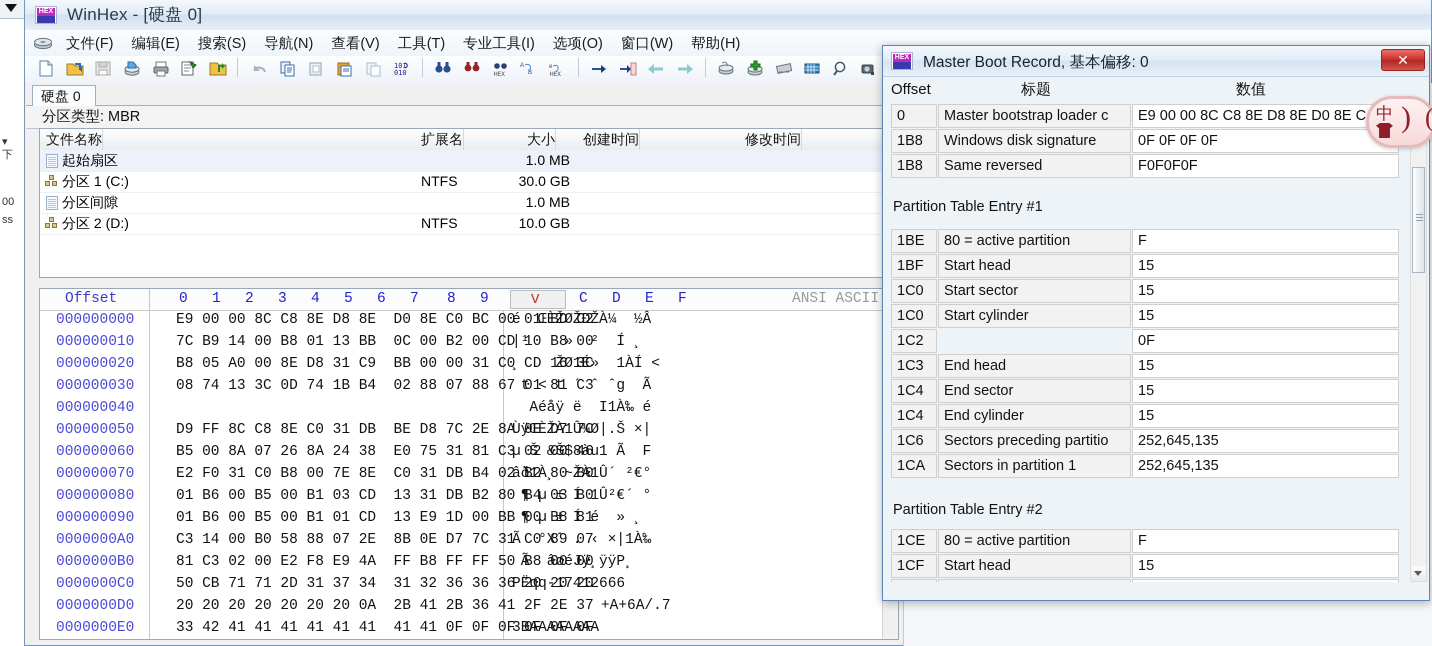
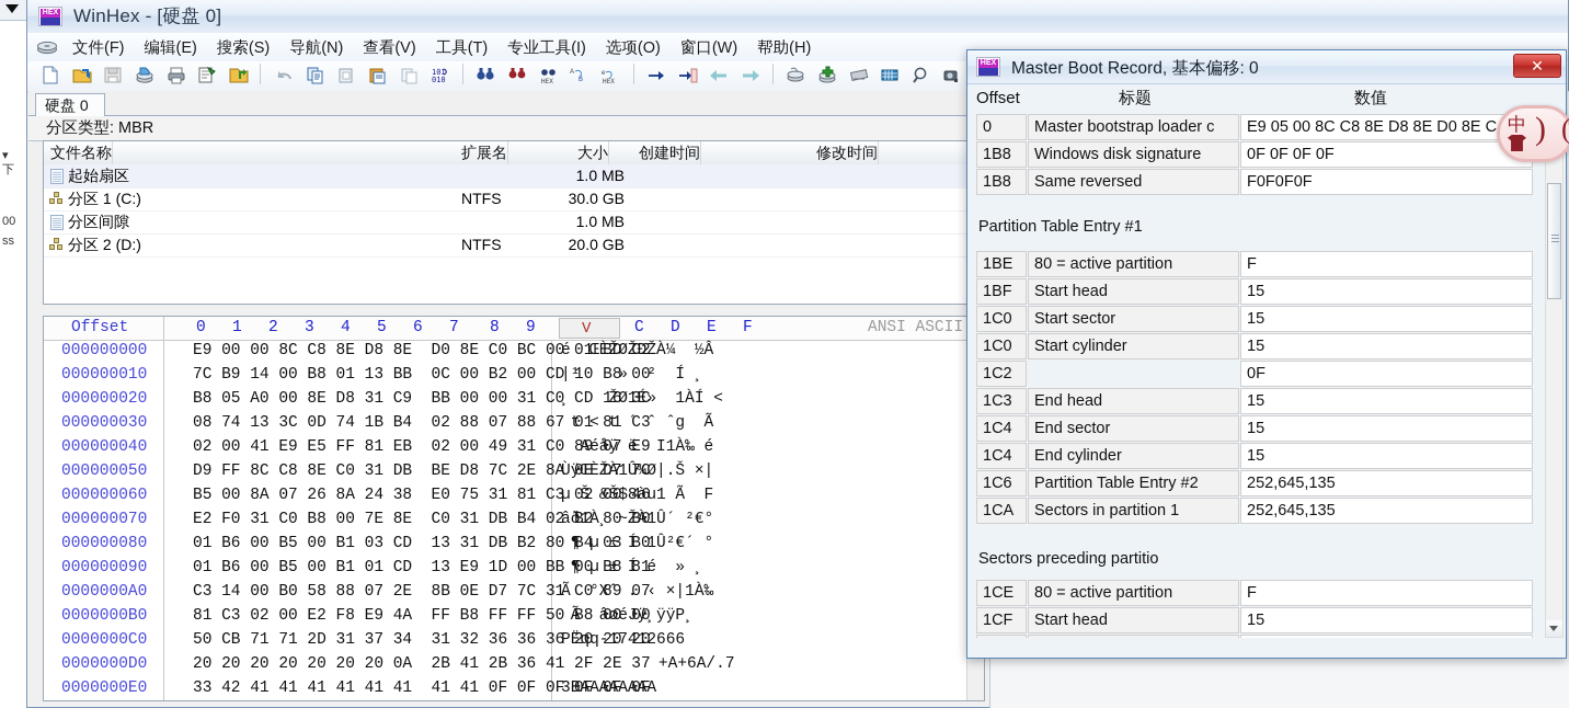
  ▾
  下
  00
  ss
  WinHex - [硬盘 0]
  文件(F) 编辑(E) 搜索(S) 导航(N) 查看(V) 工具(T) 专业工具(I) 选项(O) 窗口(W) 帮助(H)
  101
  010
  硬盘 0
  分区类型: MBR
  文件名称
  扩展名
  大小
  创建时间
  修改时间
  起始扇区
  1.0 MB
  分区 1 (C:)
  NTFS
  30.0 GB
  分区间隙
  1.0 MB
  分区 2 (D:)
  NTFS
- 10.0 GB
+ 20.0 GB
  Offset
  0
  1
  2
  3
  4
  5
  6
  7
  8
  9
  C
  D
  E
  F
  V
  ANSI ASCII
  000000000
  E9 00 00 8C C8 8E D8 8E D0 8E C0 BC 00 01 BD C2
  é ŒÈŽØŽÐŽÀ¼ ½Â
  000000010
  7C B9 14 00 B8 01 13 BB 0C 00 B2 00 CD 10 B8 00
  |¹ » ² Í ¸
  000000020
  B8 05 A0 00 8E D8 31 C9 BB 00 00 31 C0 CD 16 3C
  ¸ ŽØ1É» 1ÀÍ <
  000000030
  08 74 13 3C 0D 74 1B B4 02 88 07 88 67 01 81 C3
  t < t ´ ˆ ˆg Ã
  000000040
+ 02 00 41 E9 E5 FF 81 EB 02 00 49 31 C0 89 07 E9
  Aéåÿ ë I1À‰ é
  000000050
  D9 FF 8C C8 8E C0 31 DB BE D8 7C 2E 8A 0E D7 7C
  ÙÿŒÈŽÀ1Û¾Ø|.Š ×|
  000000060
  B5 00 8A 07 26 8A 24 38 E0 75 31 81 C3 02 00 46
  µ Š &Š$8àu1 Ã F
  000000070
  E2 F0 31 C0 B8 00 7E 8E C0 31 DB B4 02 B2 80 B0
  âð1À¸ ~ŽÀ1Û´ ²€°
  000000080
  01 B6 00 B5 00 B1 03 CD 13 31 DB B2 80 B4 03 B0
  ¶ µ ± Í 1Û²€´ °
  000000090
  01 B6 00 B5 00 B1 01 CD 13 E9 1D 00 BB 00 B8 81
  ¶ µ ± Í é » ¸
  0000000A0
  C3 14 00 B0 58 88 07 2E 8B 0E D7 7C 31 C0 89 07
  Ã °Xˆ . ‹ ×|1À‰
  0000000B0
  81 C3 02 00 E2 F8 E9 4A FF B8 FF FF 50 B8 00 00
  Ã âøéJÿ¸ÿÿP¸
  0000000C0
  50 CB 71 71 2D 31 37 34 31 32 36 36 36 20 20 20
  PËqq-17412666
  0000000D0
  20 20 20 20 20 20 20 0A 2B 41 2B 36 41 2F 2E 37
  +A+6A/.7
  0000000E0
  33 42 41 41 41 41 41 41 41 41 0F 0F 0F 0F 0F 0F
  3BAAAAAAAA
  Master Boot Record, 基本偏移: 0
  ✕
  Offset
  标题
  数值
  0
  Master bootstrap loader c
- E9 00 00 8C C8 8E D8 8E D0 8E C
+ E9 05 00 8C C8 8E D8 8E D0 8E C
  1B8
  Windows disk signature
  0F 0F 0F 0F
  1B8
  Same reversed
  F0F0F0F
  Partition Table Entry #1
  1BE
  80 = active partition
  F
  1BF
  Start head
  15
  1C0
  Start sector
  15
  1C0
  Start cylinder
  15
  1C2
  0F
  1C3
  End head
  15
  1C4
  End sector
  15
  1C4
  End cylinder
  15
  1C6
- Sectors preceding partitio
+ Partition Table Entry #2
  252,645,135
  1CA
  Sectors in partition 1
  252,645,135
- Partition Table Entry #2
+ Sectors preceding partitio
  1CE
  80 = active partition
  F
  1CF
  Start head
  15
  中
  )
  (
